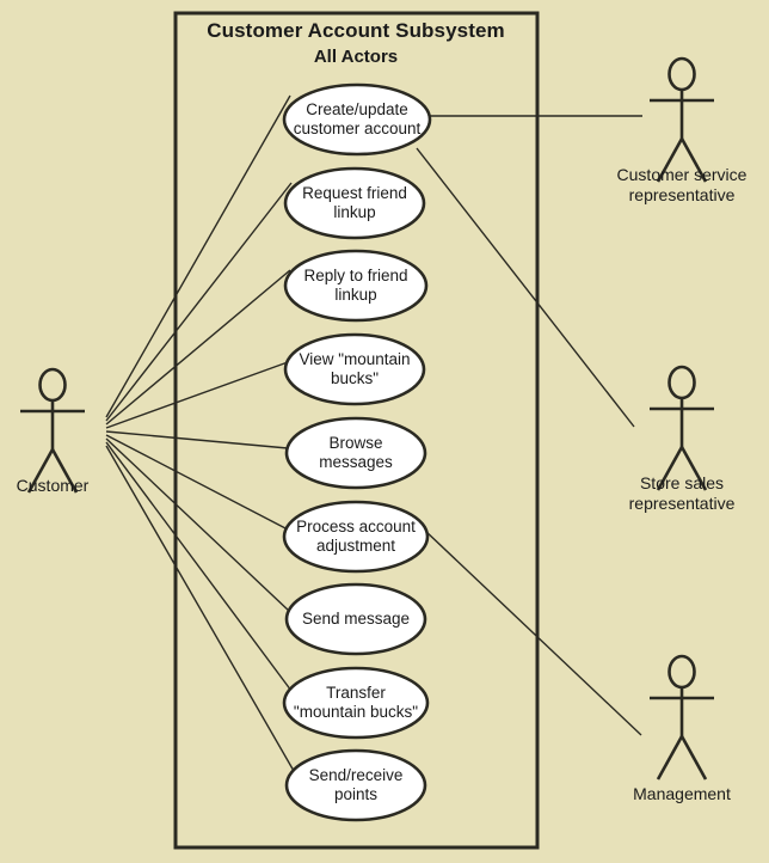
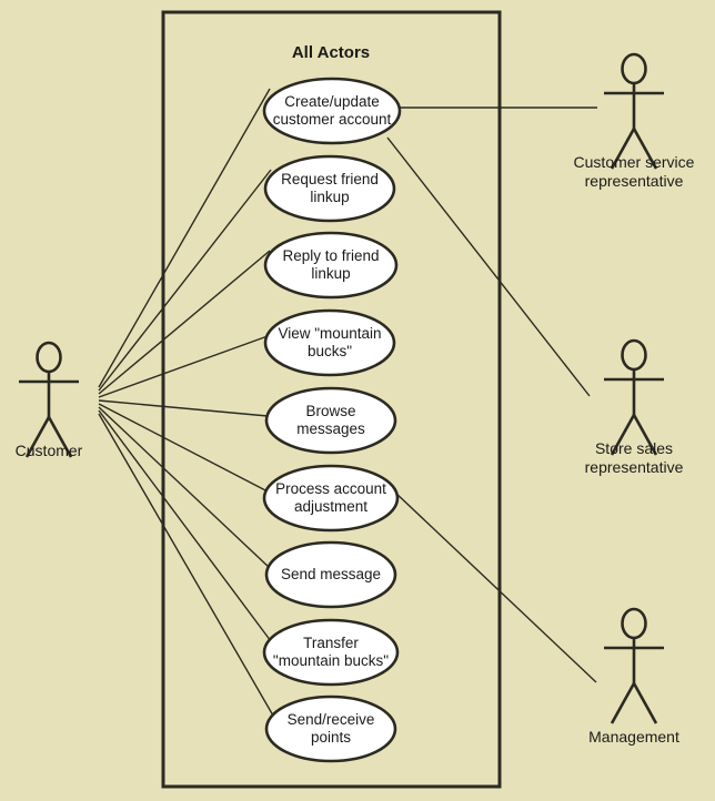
- Customer Account Subsystem
  All Actors
  Create/update
  customer account
  Request friend
  linkup
  Reply to friend
  linkup
  View "mountain
  bucks"
  Browse
  messages
  Process account
  adjustment
  Send message
  Transfer
  "mountain bucks"
  Send/receive
  points
  Customer
  Customer service
  representative
  Store sales
  representative
  Management
